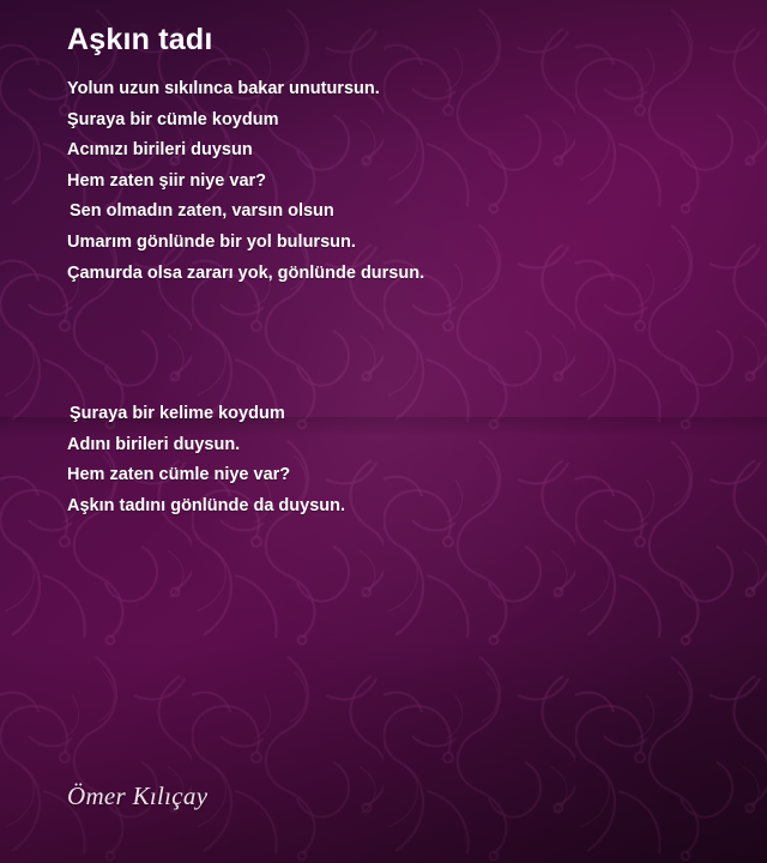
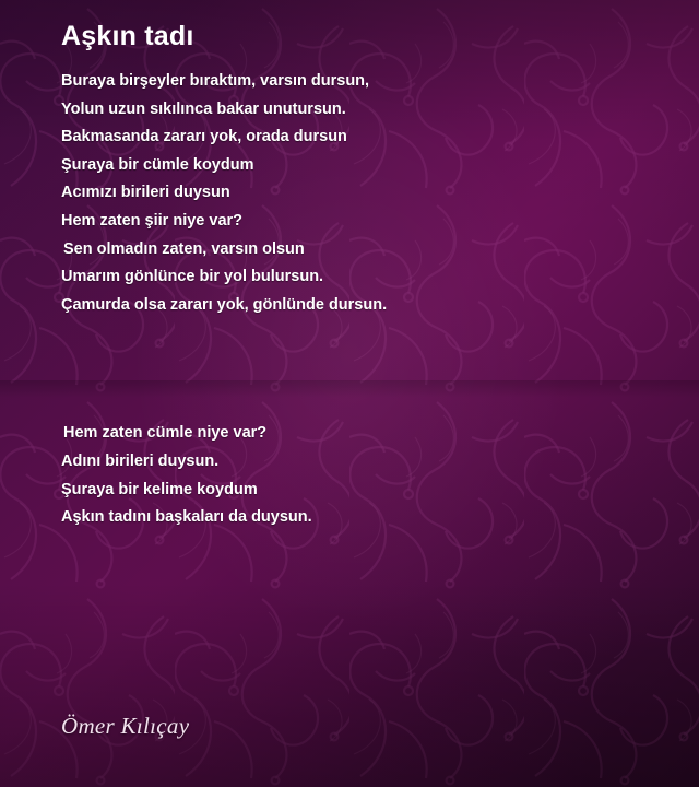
  Aşkın tadı
+ Buraya birşeyler bıraktım, varsın dursun,
  Yolun uzun sıkılınca bakar unutursun.
+ Bakmasanda zararı yok, orada dursun
  Şuraya bir cümle koydum
  Acımızı birileri duysun
  Hem zaten şiir niye var?
  Sen olmadın zaten, varsın olsun
- Umarım gönlünde bir yol bulursun.
+ Umarım gönlünce bir yol bulursun.
  Çamurda olsa zararı yok, gönlünde dursun.
- Şuraya bir kelime koydum
+ Hem zaten cümle niye var?
  Adını birileri duysun.
- Hem zaten cümle niye var?
+ Şuraya bir kelime koydum
- Aşkın tadını gönlünde da duysun.
+ Aşkın tadını başkaları da duysun.
  Ömer Kılıçay
